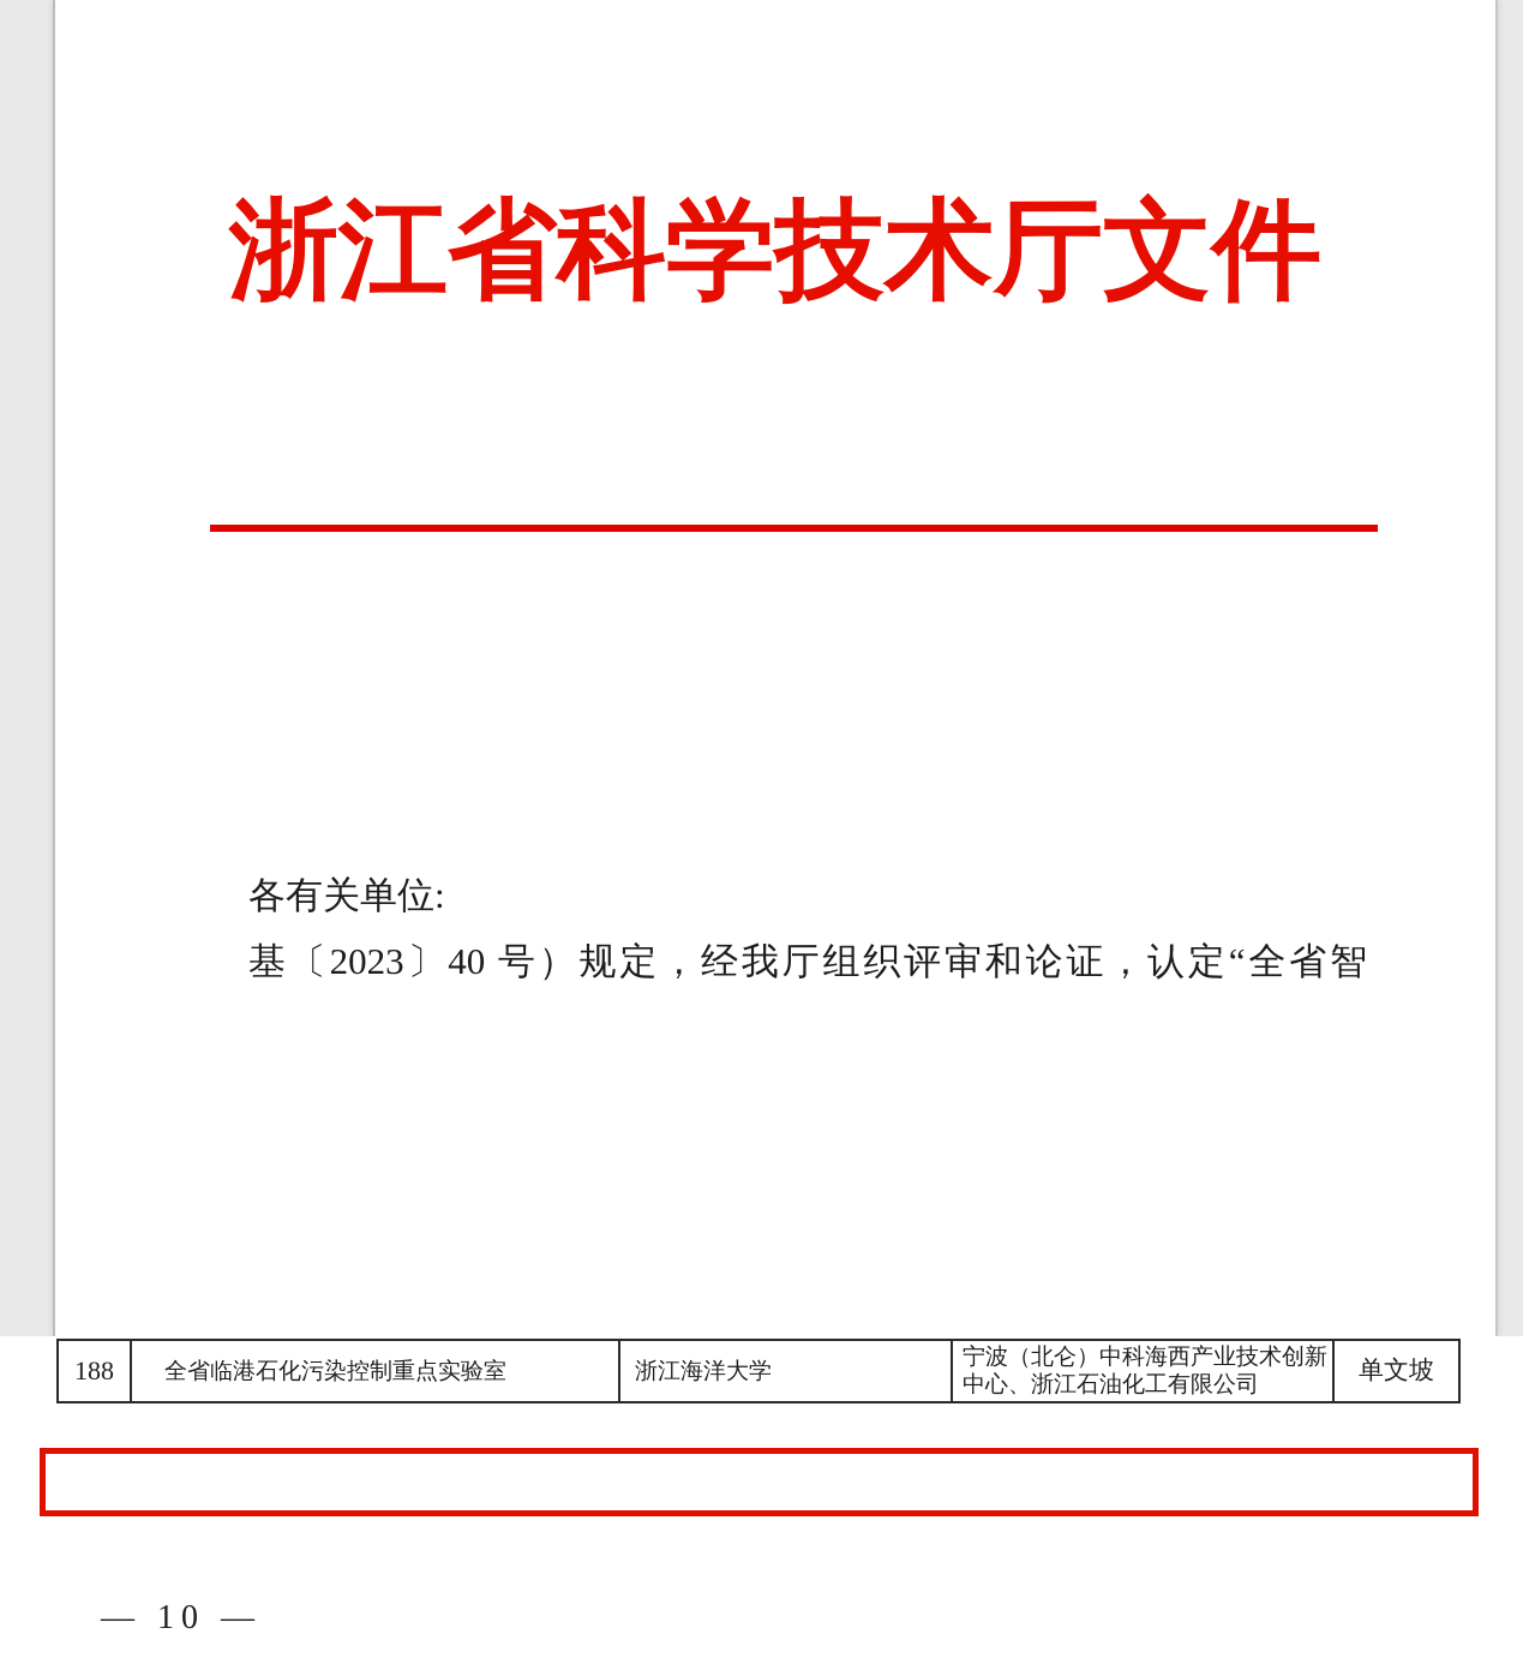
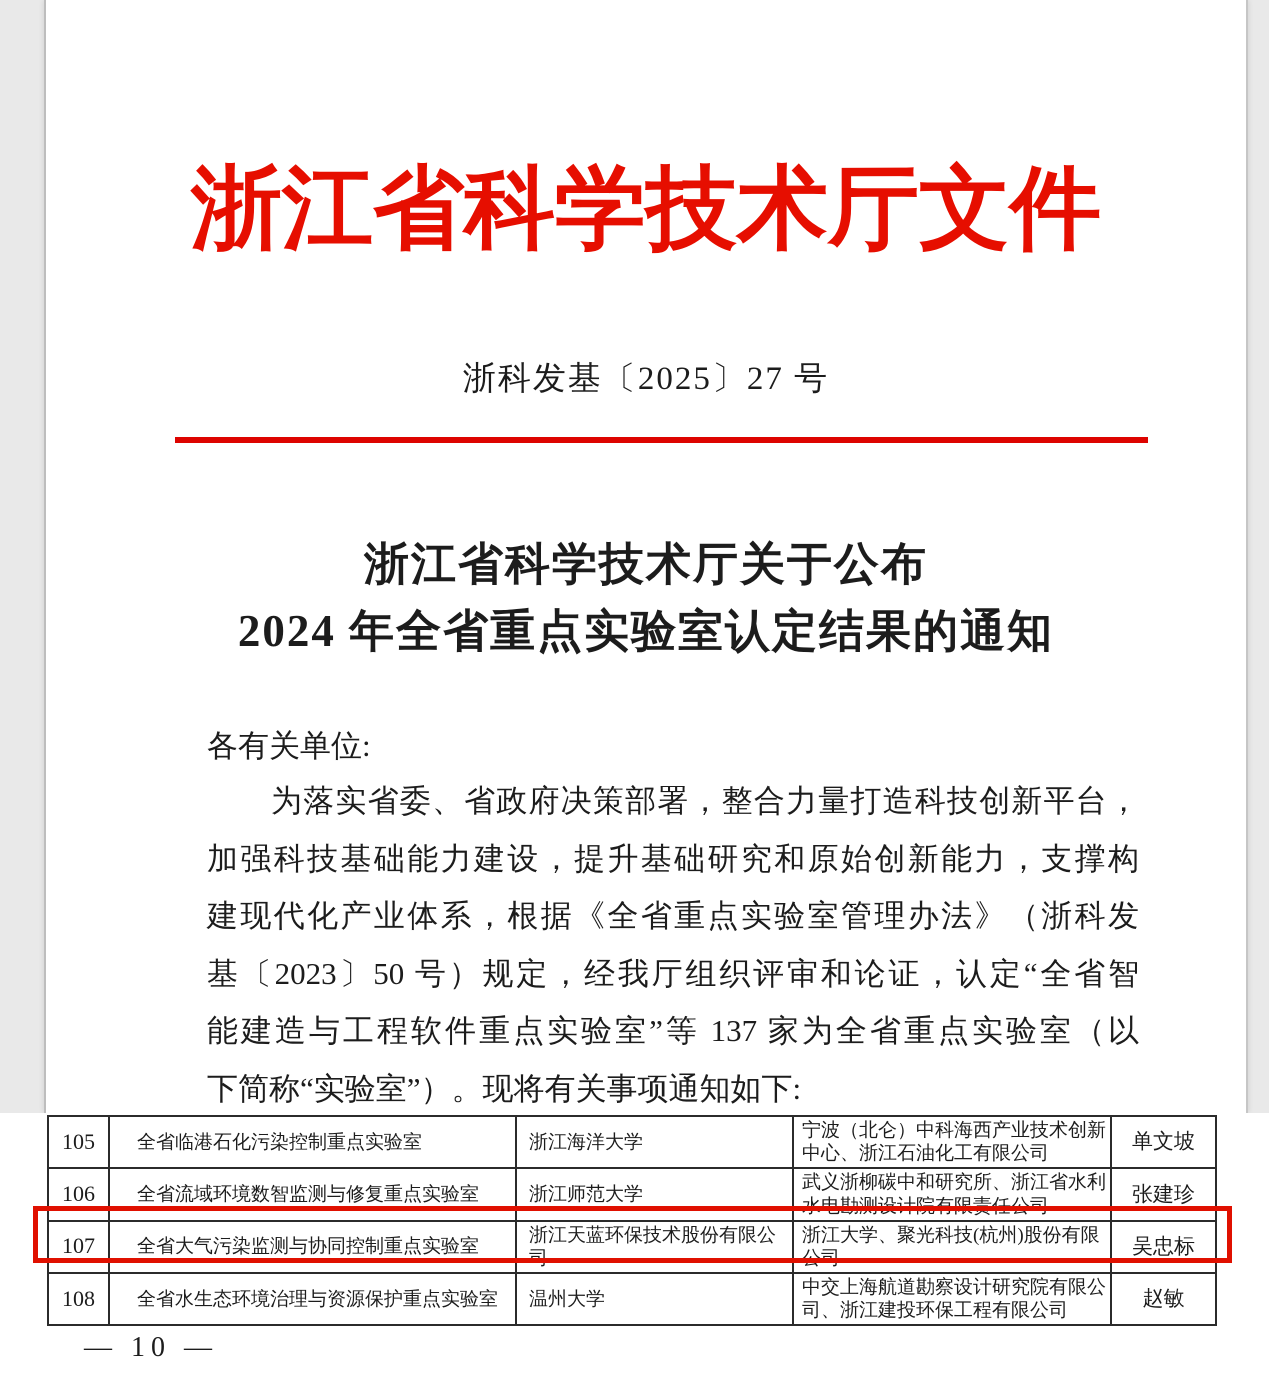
  浙江省科学技术厅文件
+ 浙科发基〔2025〕27 号
+ 浙江省科学技术厅关于公布
+ 2024 年全省重点实验室认定结果的通知
  各有关单位:
+ 为落实省委、省政府决策部署，整合力量打造科技创新平台，
+ 加强科技基础能力建设，提升基础研究和原始创新能力，支撑构
+ 建现代化产业体系，根据《全省重点实验室管理办法》（浙科发
- 基〔2023〕40 号）规定，经我厅组织评审和论证，认定“全省智
+ 基〔2023〕50 号）规定，经我厅组织评审和论证，认定“全省智
+ 能建造与工程软件重点实验室”等 137 家为全省重点实验室（以
+ 下简称“实验室”）。现将有关事项通知如下:
- 188	全省临港石化污染控制重点实验室	浙江海洋大学	宁波（北仑）中科海西产业技术创新中心、浙江石油化工有限公司	单文坡
+ 105	全省临港石化污染控制重点实验室	浙江海洋大学	宁波（北仑）中科海西产业技术创新中心、浙江石油化工有限公司	单文坡
+ 106	全省流域环境数智监测与修复重点实验室	浙江师范大学	武义浙柳碳中和研究所、浙江省水利水电勘测设计院有限责任公司	张建珍
+ 107	全省大气污染监测与协同控制重点实验室	浙江天蓝环保技术股份有限公司	浙江大学、聚光科技(杭州)股份有限公司	吴忠标
+ 108	全省水生态环境治理与资源保护重点实验室	温州大学	中交上海航道勘察设计研究院有限公司、浙江建投环保工程有限公司	赵敏
  — 10 —
